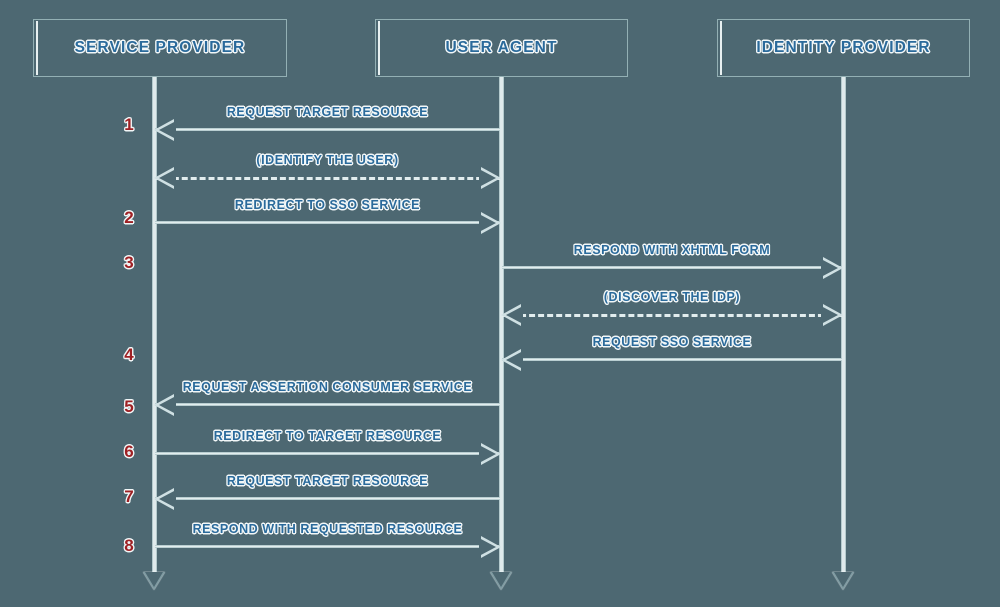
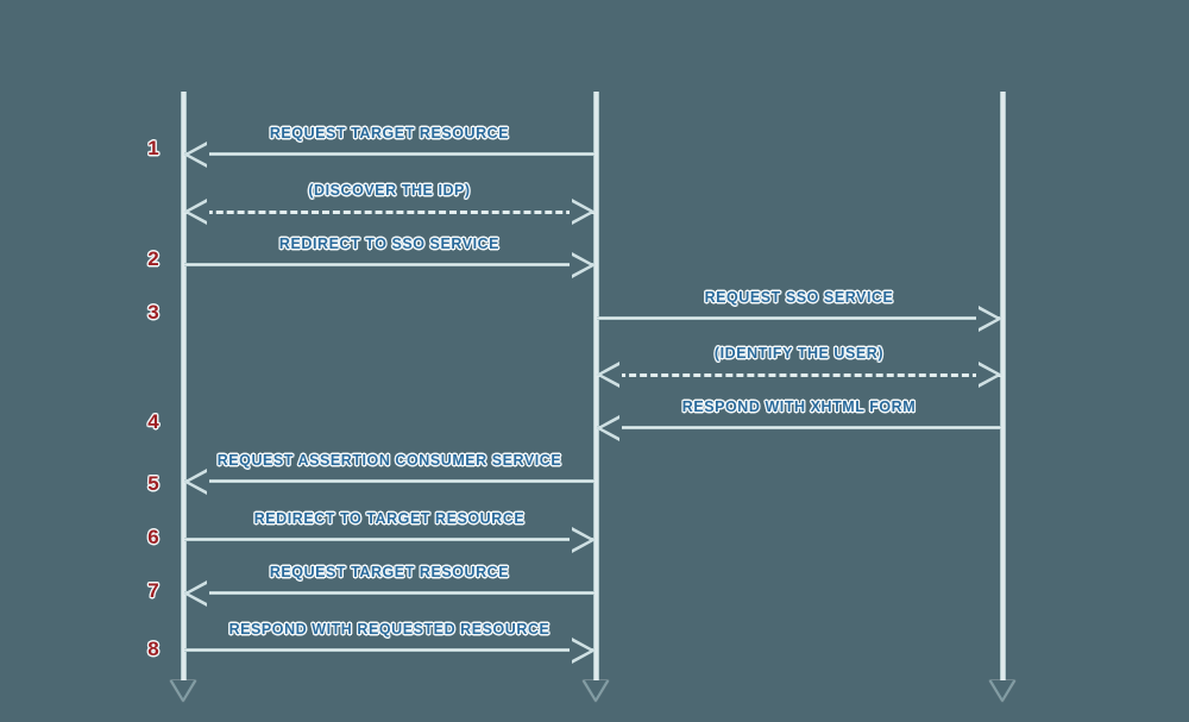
- SERVICE PROVIDER
- USER AGENT
- IDENTITY PROVIDER
  1
  2
  3
  4
  5
  6
  7
  8
  REQUEST TARGET RESOURCE
- (IDENTIFY THE USER)
+ (DISCOVER THE IDP)
  REDIRECT TO SSO SERVICE
- RESPOND WITH XHTML FORM
+ REQUEST SSO SERVICE
- (DISCOVER THE IDP)
+ (IDENTIFY THE USER)
- REQUEST SSO SERVICE
+ RESPOND WITH XHTML FORM
  REQUEST ASSERTION CONSUMER SERVICE
  REDIRECT TO TARGET RESOURCE
  REQUEST TARGET RESOURCE
  RESPOND WITH REQUESTED RESOURCE
